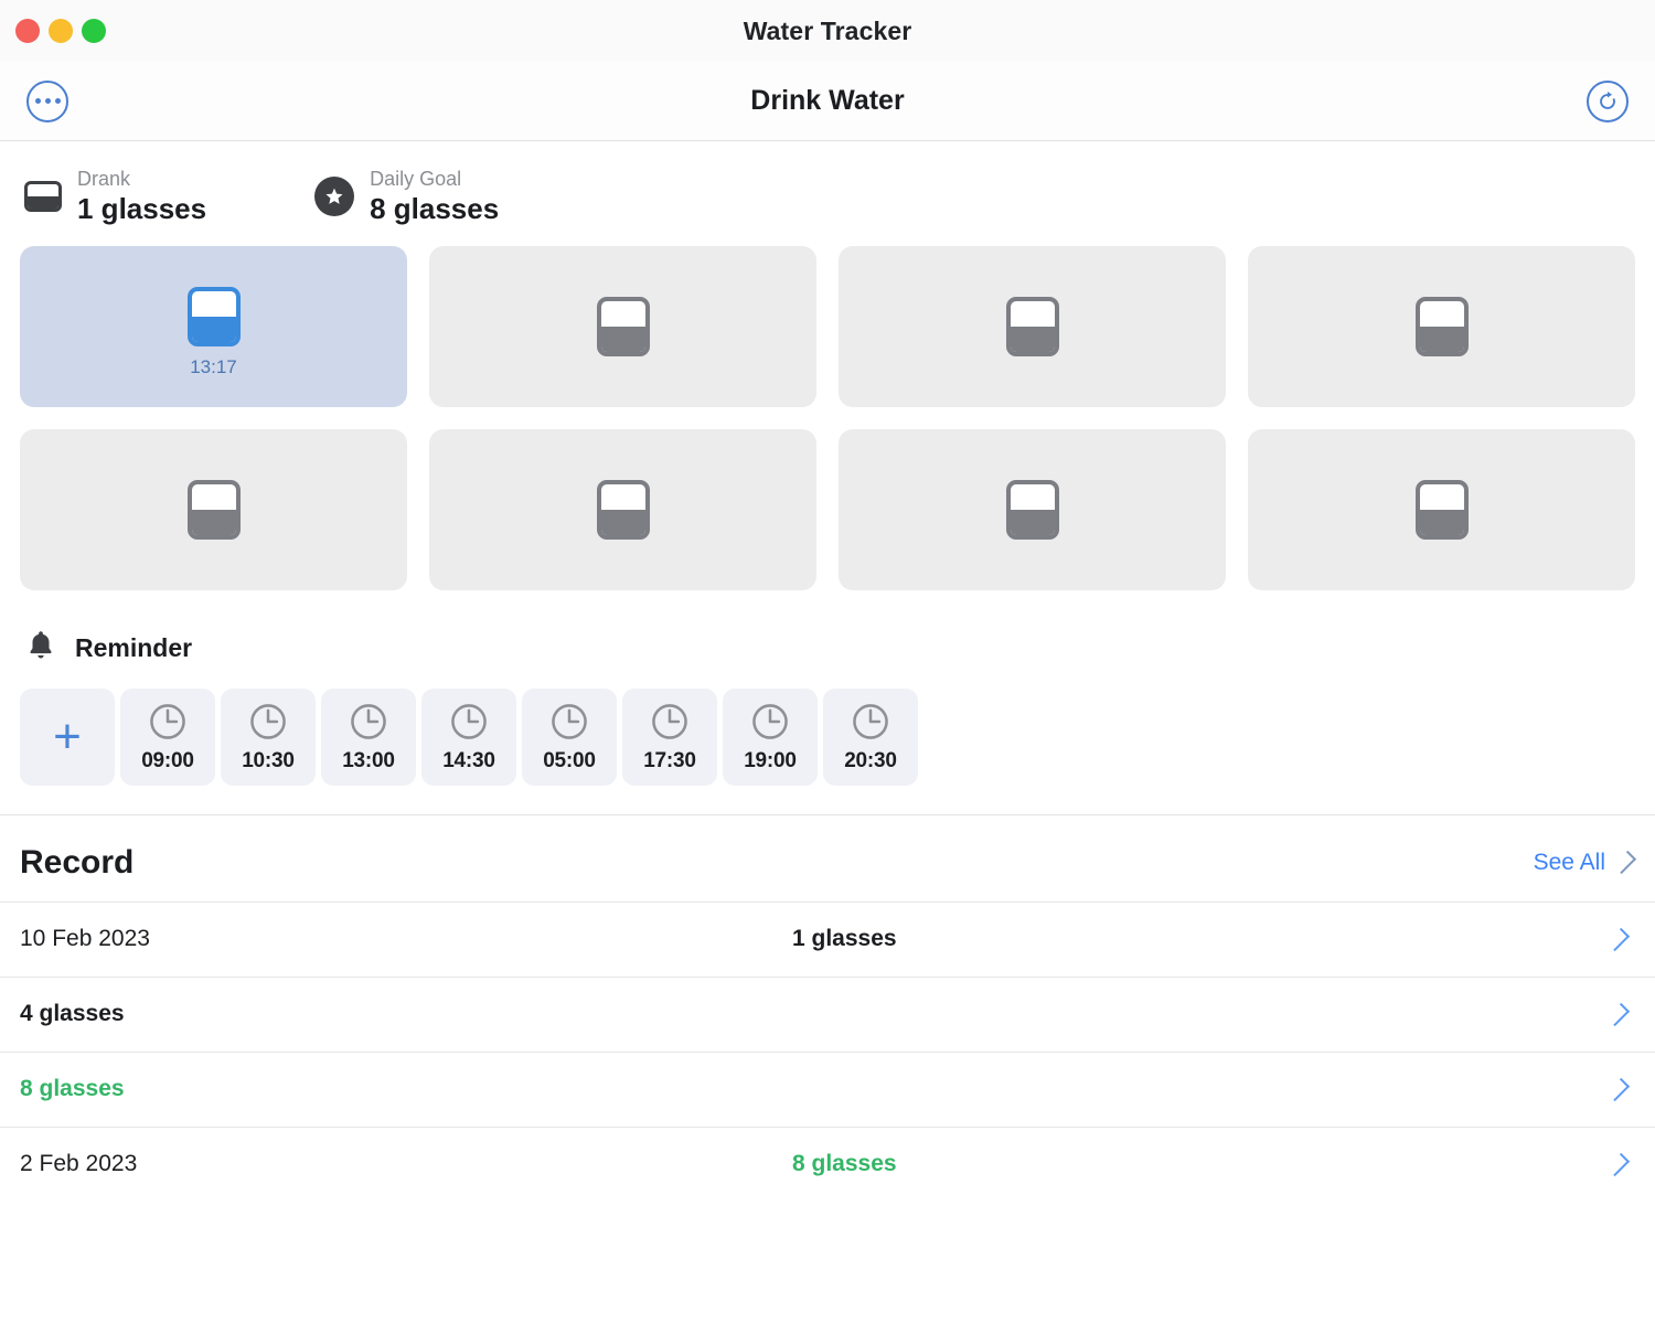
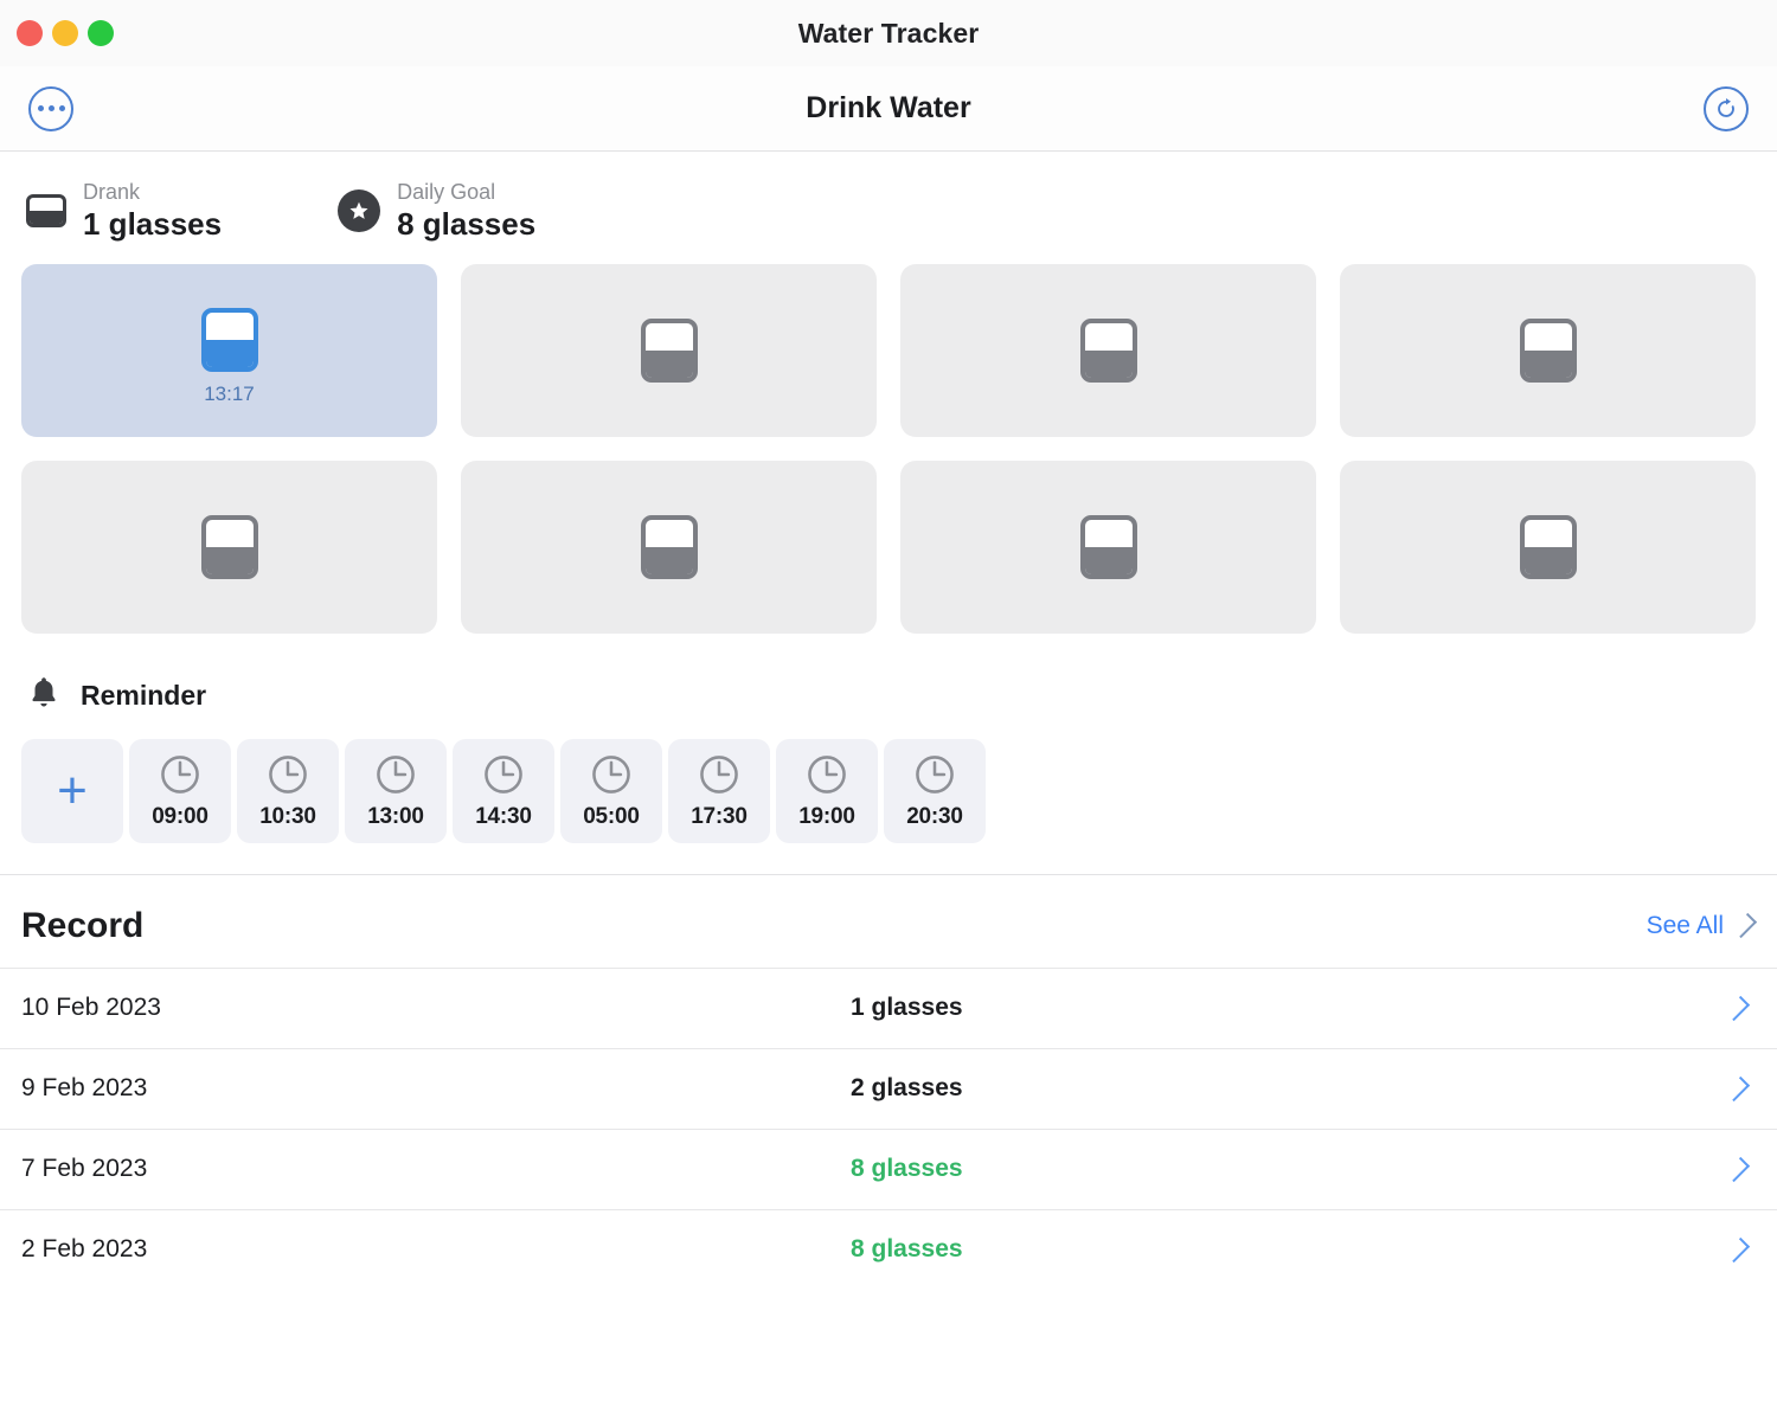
  Water Tracker
  Drink Water
  Drank
  1 glasses
  Daily Goal
  8 glasses
  13:17
  Reminder
  +
  09:00
  10:30
  13:00
  14:30
  05:00
  17:30
  19:00
  20:30
  Record
  See All
  10 Feb 2023
  1 glasses
+ 9 Feb 2023
- 4 glasses
+ 2 glasses
+ 7 Feb 2023
  8 glasses
  2 Feb 2023
  8 glasses
